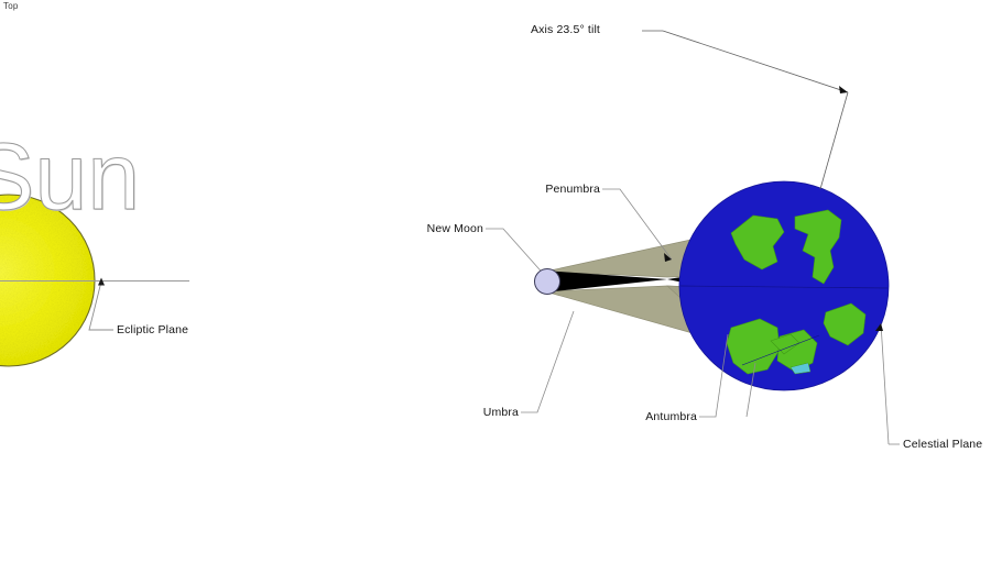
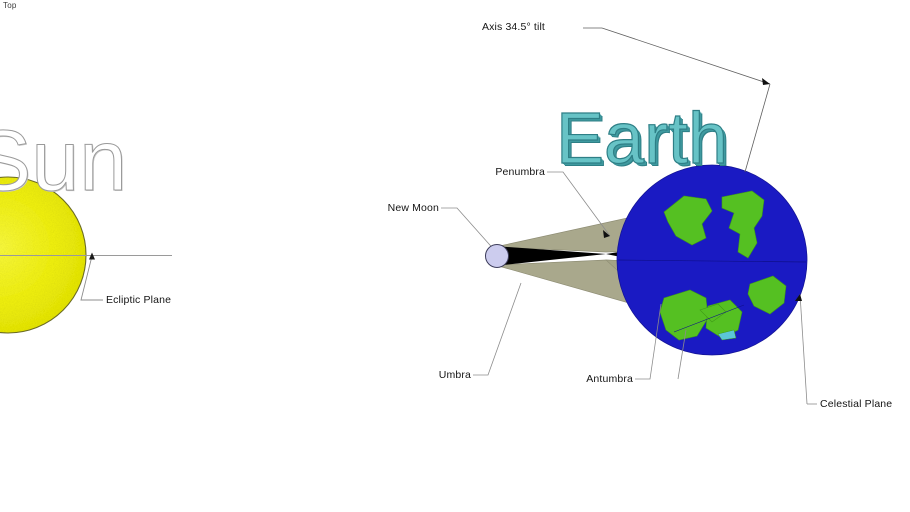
  Top
  Sun
+ Earth
- Axis 23.5° tilt
+ Axis 34.5° tilt
  Penumbra
  New Moon
  Umbra
  Antumbra
  Ecliptic Plane
  Celestial Plane
